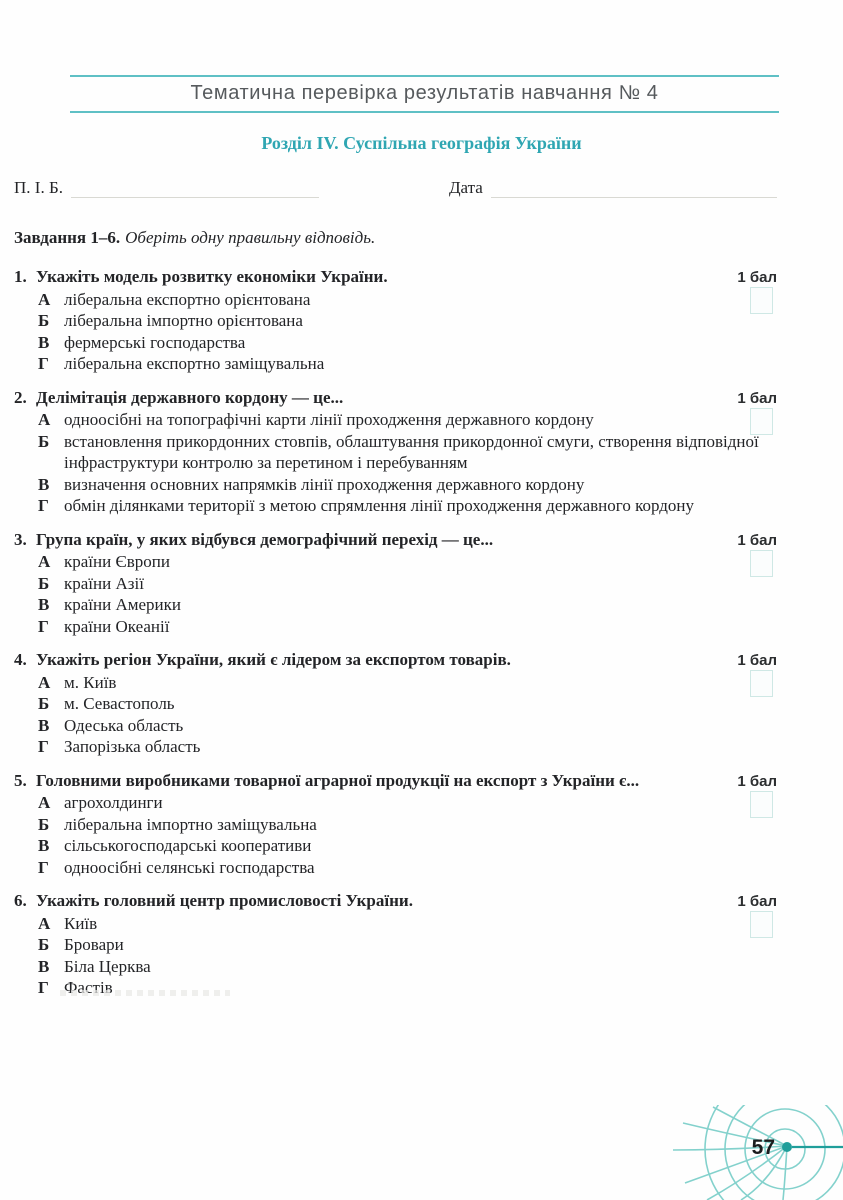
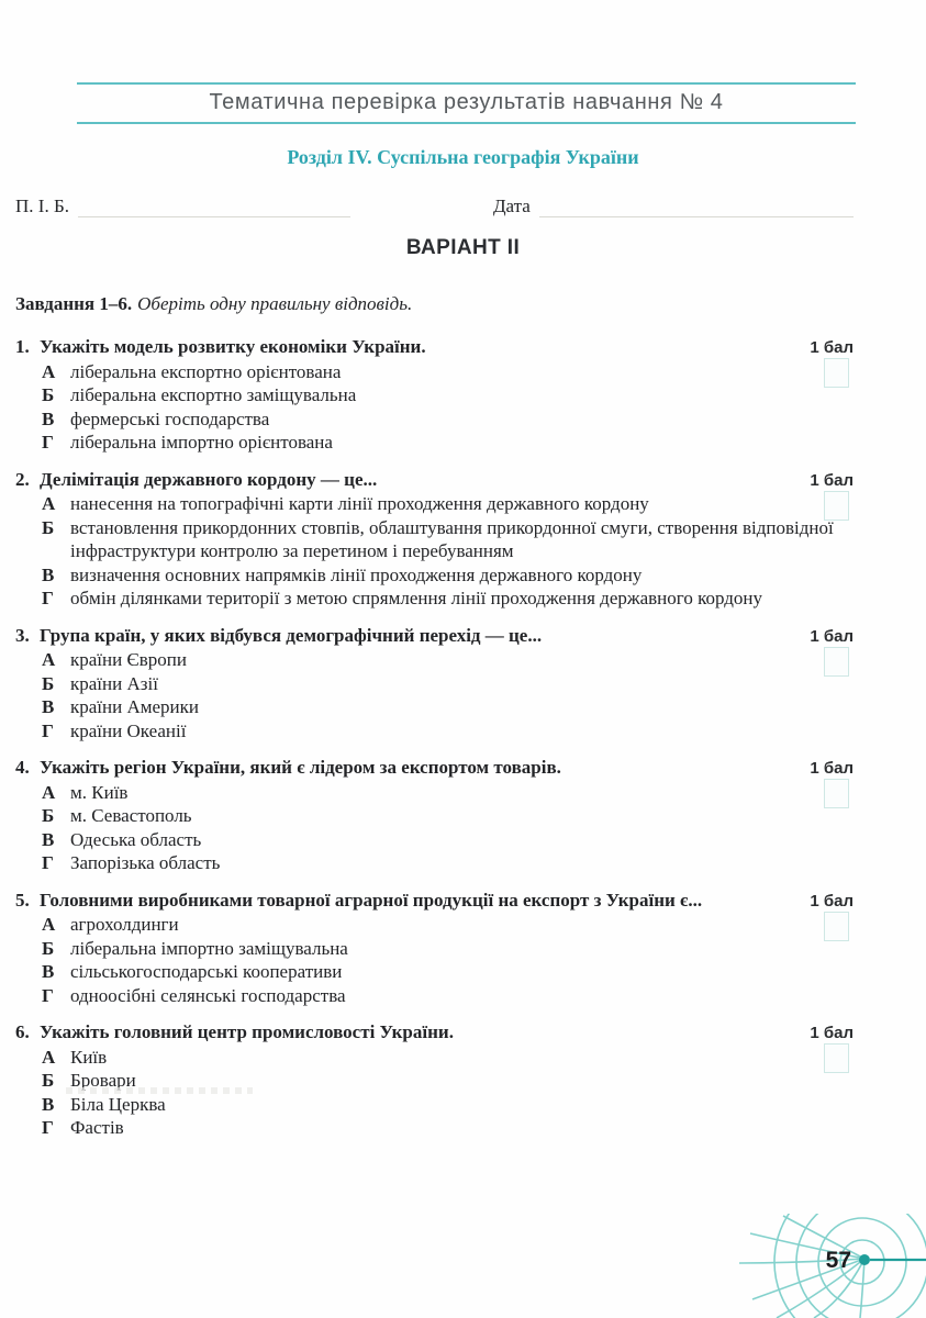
  Тематична перевірка результатів навчання № 4
  Розділ IV. Суспільна географія України
  П. І. Б.
  Дата
+ ВАРІАНТ II
  Завдання 1–6. Оберіть одну правильну відповідь.
  1. Укажіть модель розвитку економіки України.
  1 бал
  А
  ліберальна експортно орієнтована
  Б
- ліберальна імпортно орієнтована
+ ліберальна експортно заміщувальна
  В
  фермерські господарства
  Г
- ліберальна експортно заміщувальна
+ ліберальна імпортно орієнтована
  2. Делімітація державного кордону — це...
  1 бал
  А
- одноосібні на топографічні карти лінії проходження державного кордону
+ нанесення на топографічні карти лінії проходження державного кордону
  Б
  встановлення прикордонних стовпів, облаштування прикордонної смуги, створення відповідної інфраструктури контролю за перетином і перебуванням
  В
  визначення основних напрямків лінії проходження державного кордону
  Г
  обмін ділянками території з метою спрямлення лінії проходження державного кордону
  3. Група країн, у яких відбувся демографічний перехід — це...
  1 бал
  А
  країни Європи
  Б
  країни Азії
  В
  країни Америки
  Г
  країни Океанії
  4. Укажіть регіон України, який є лідером за експортом товарів.
  1 бал
  А
  м. Київ
  Б
  м. Севастополь
  В
  Одеська область
  Г
  Запорізька область
  5. Головними виробниками товарної аграрної продукції на експорт з України є...
  1 бал
  А
  агрохолдинги
  Б
  ліберальна імпортно заміщувальна
  В
  сільськогосподарські кооперативи
  Г
  одноосібні селянські господарства
  6. Укажіть головний центр промисловості України.
  1 бал
  А
  Київ
  Б
  Бровари
  В
  Біла Церква
  Г
  Фастів
  57
